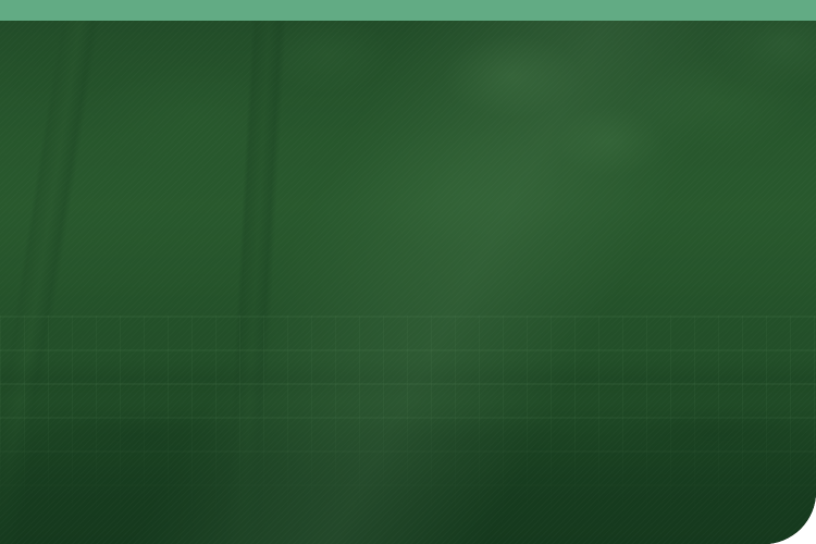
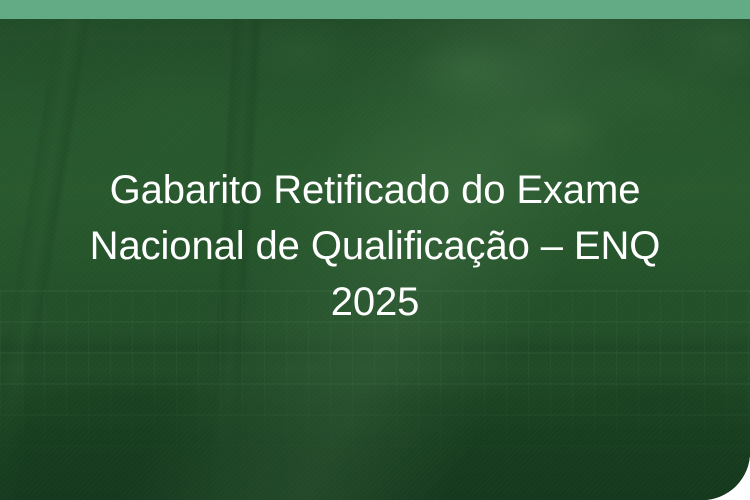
+ Gabarito Retificado do Exame Nacional de Qualificação – ENQ 2025
